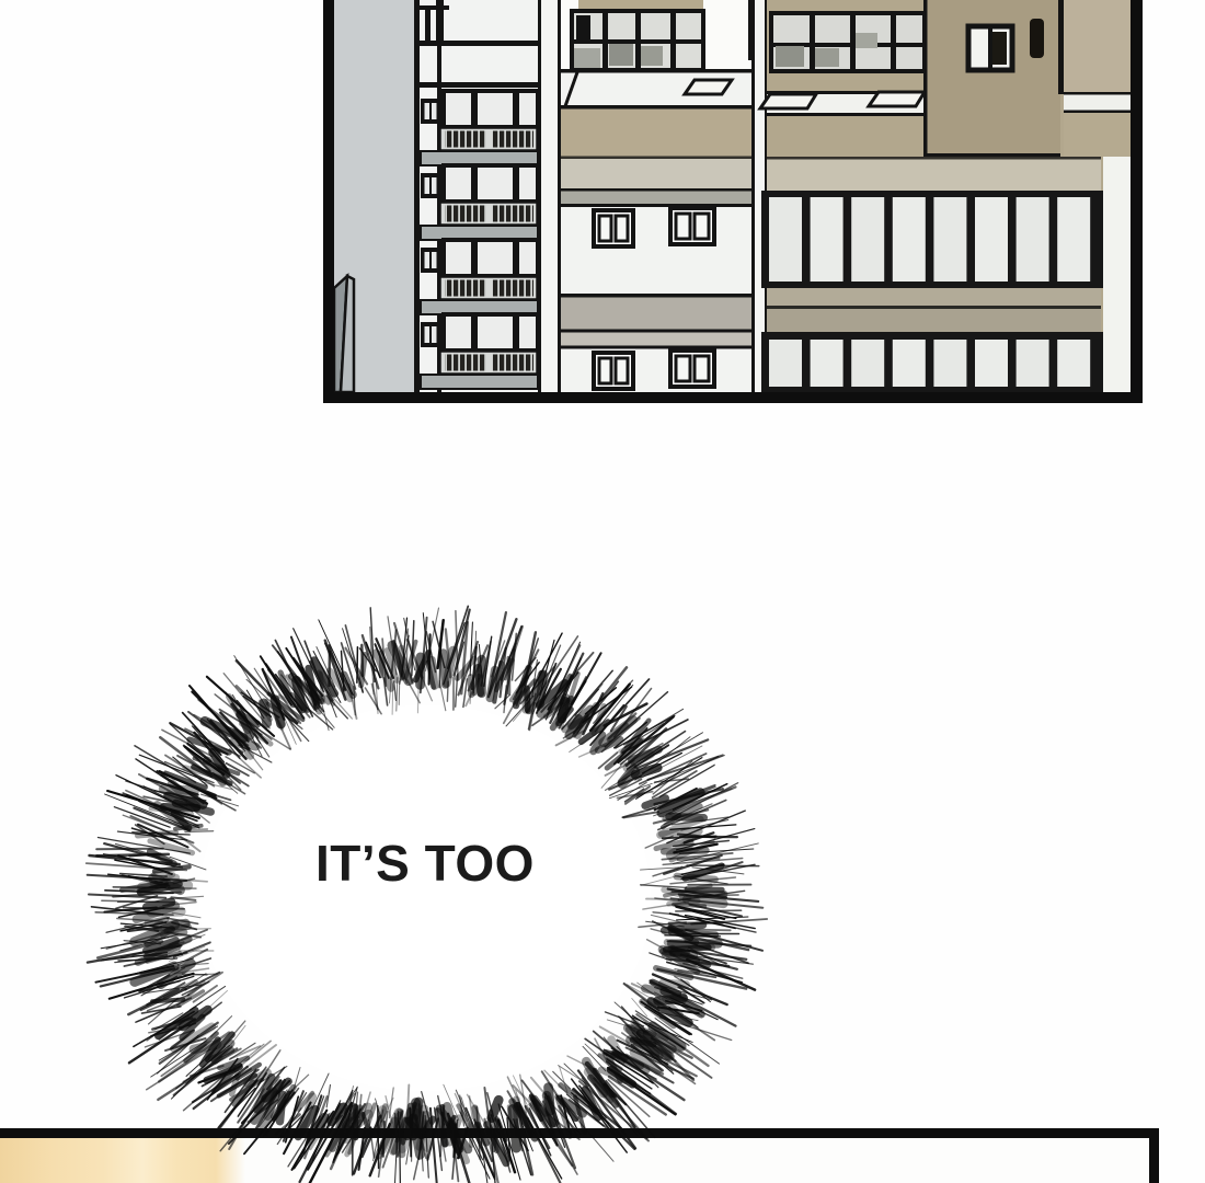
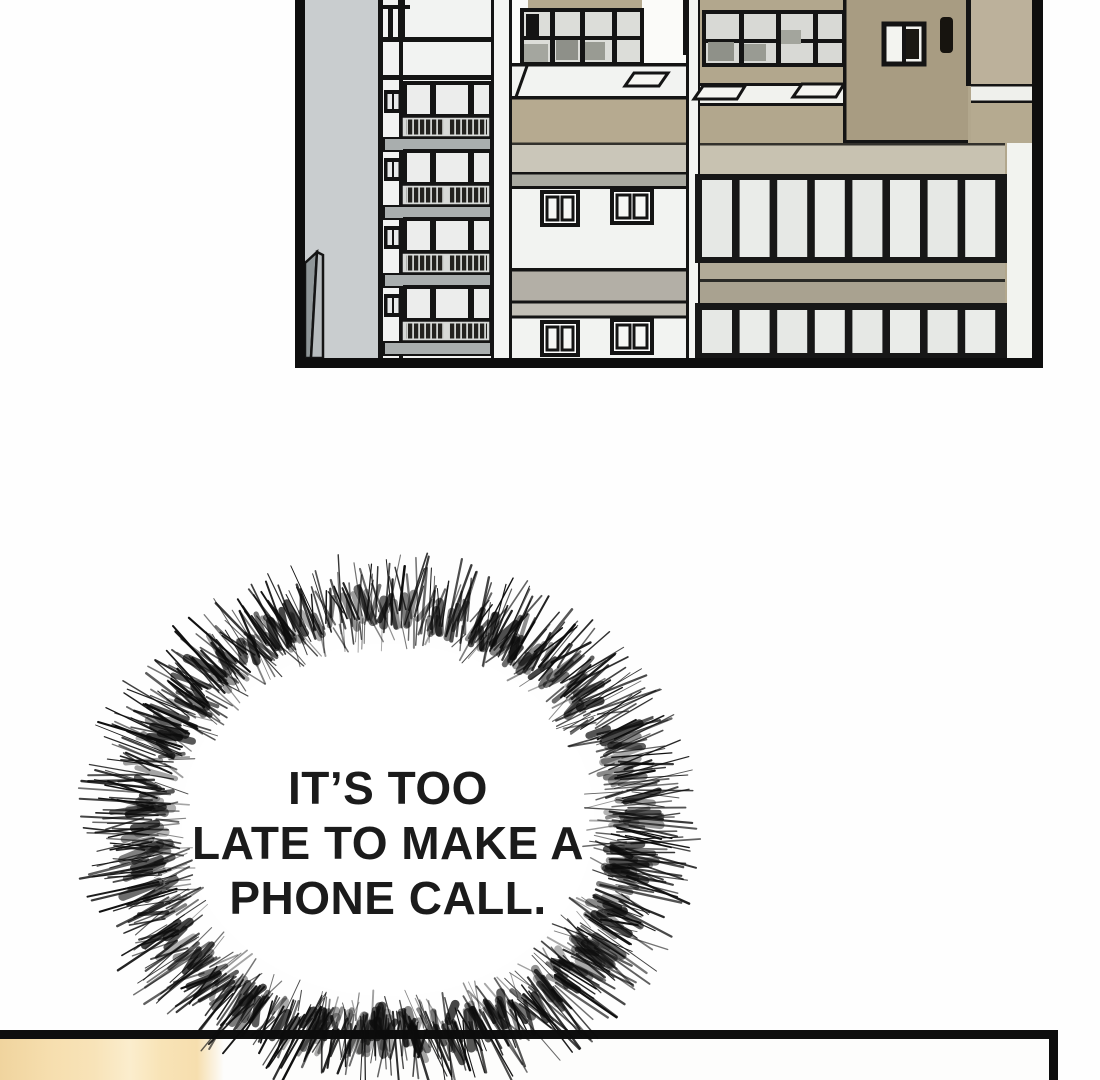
  IT’S TOO
+ LATE TO MAKE A
+ PHONE CALL.
